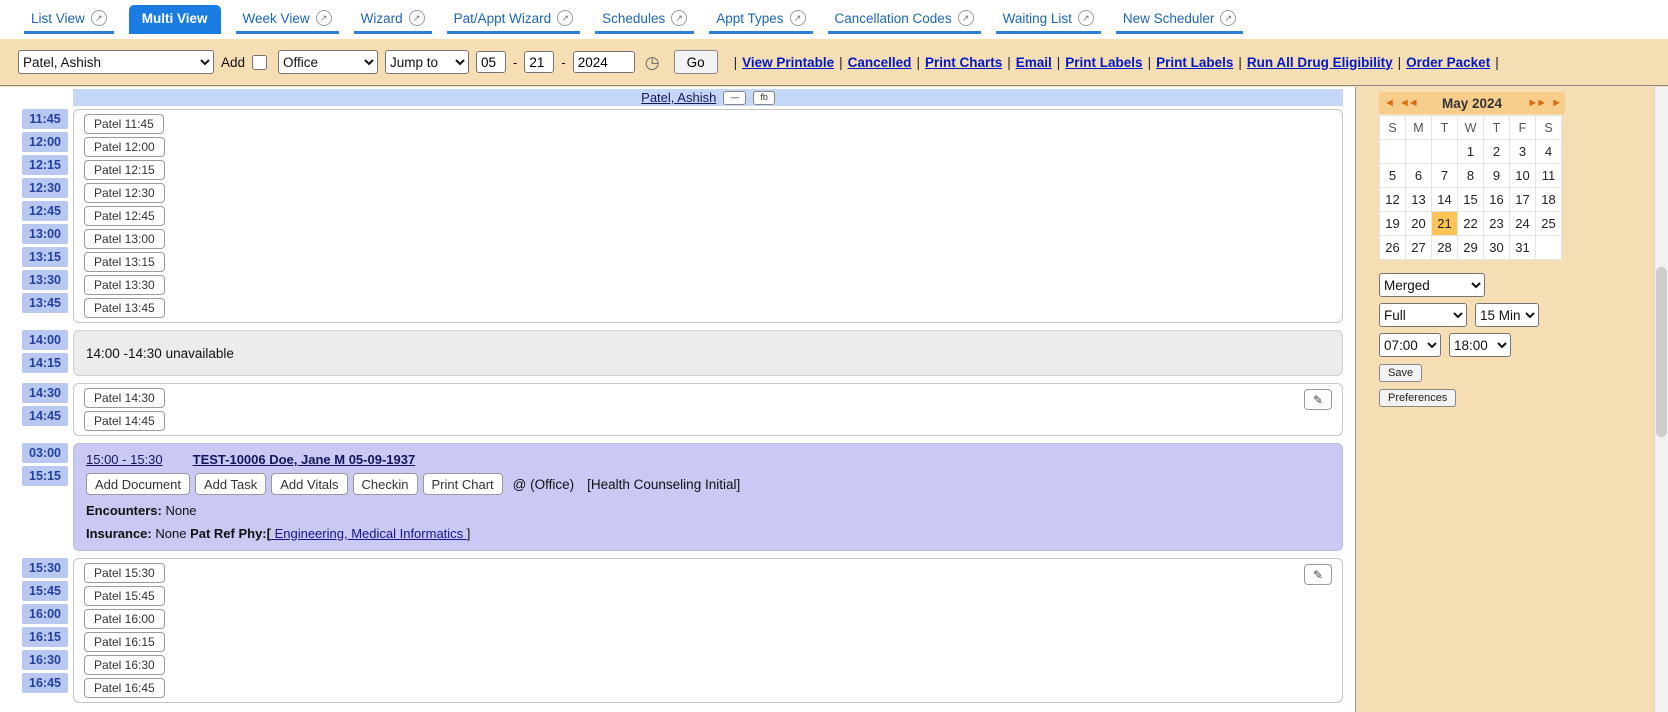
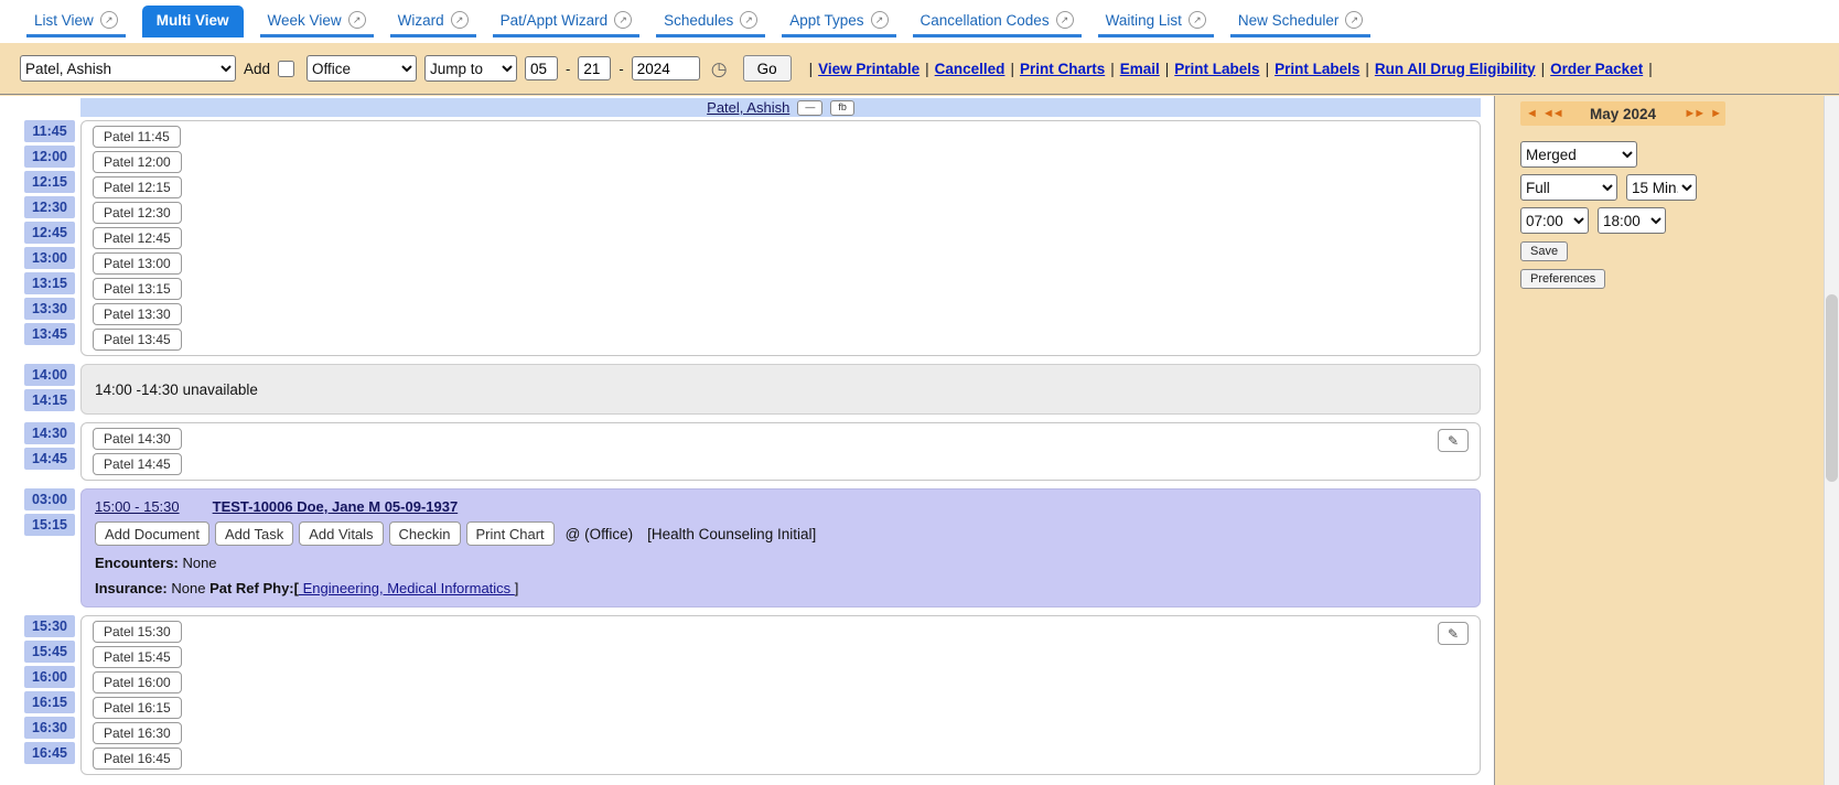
  List View
  ↗
  Multi View
  Week View
  ↗
  Wizard
  ↗
  Pat/Appt Wizard
  ↗
  Schedules
  ↗
  Appt Types
  ↗
  Cancellation Codes
  ↗
  Waiting List
  ↗
  New Scheduler
  ↗
  Patel, Ashish
  Add
  Office
  Jump to
  05
  -
  21
  -
  2024
  ◷
  Go
  | View Printable | Cancelled | Print Charts | Email | Print Labels | Print Labels | Run All Drug Eligibility | Order Packet |
  Patel, Ashish
  —
  fb
  11:45
  12:00
  12:15
  12:30
  12:45
  13:00
  13:15
  13:30
  13:45
  Patel 11:45
  Patel 12:00
  Patel 12:15
  Patel 12:30
  Patel 12:45
  Patel 13:00
  Patel 13:15
  Patel 13:30
  Patel 13:45
  14:00
  14:15
  14:00 -14:30 unavailable
  14:30
  14:45
  Patel 14:30
  Patel 14:45
  ✎
  03:00
  15:15
  15:00 - 15:30 TEST-10006 Doe, Jane M 05-09-1937
  Add Document
  Add Task
  Add Vitals
  Checkin
  Print Chart
  @ (Office)
  [Health Counseling Initial]
  Encounters: None
  Insurance: None Pat Ref Phy:[ Engineering, Medical Informatics ]
  15:30
  15:45
  16:00
  16:15
  16:30
  16:45
  Patel 15:30
  Patel 15:45
  Patel 16:00
  Patel 16:15
  Patel 16:30
  Patel 16:45
  ✎
  ◄
  ◄◄
  May 2024
  ►►
  ►
- S	M	T	W	T	F	S
- 			1	2	3	4
- 5	6	7	8	9	10	11
- 12	13	14	15	16	17	18
- 19	20	21	22	23	24	25
- 26	27	28	29	30	31
  Merged
  Full
  15 Min
  07:00
  18:00
  Save
  Preferences
